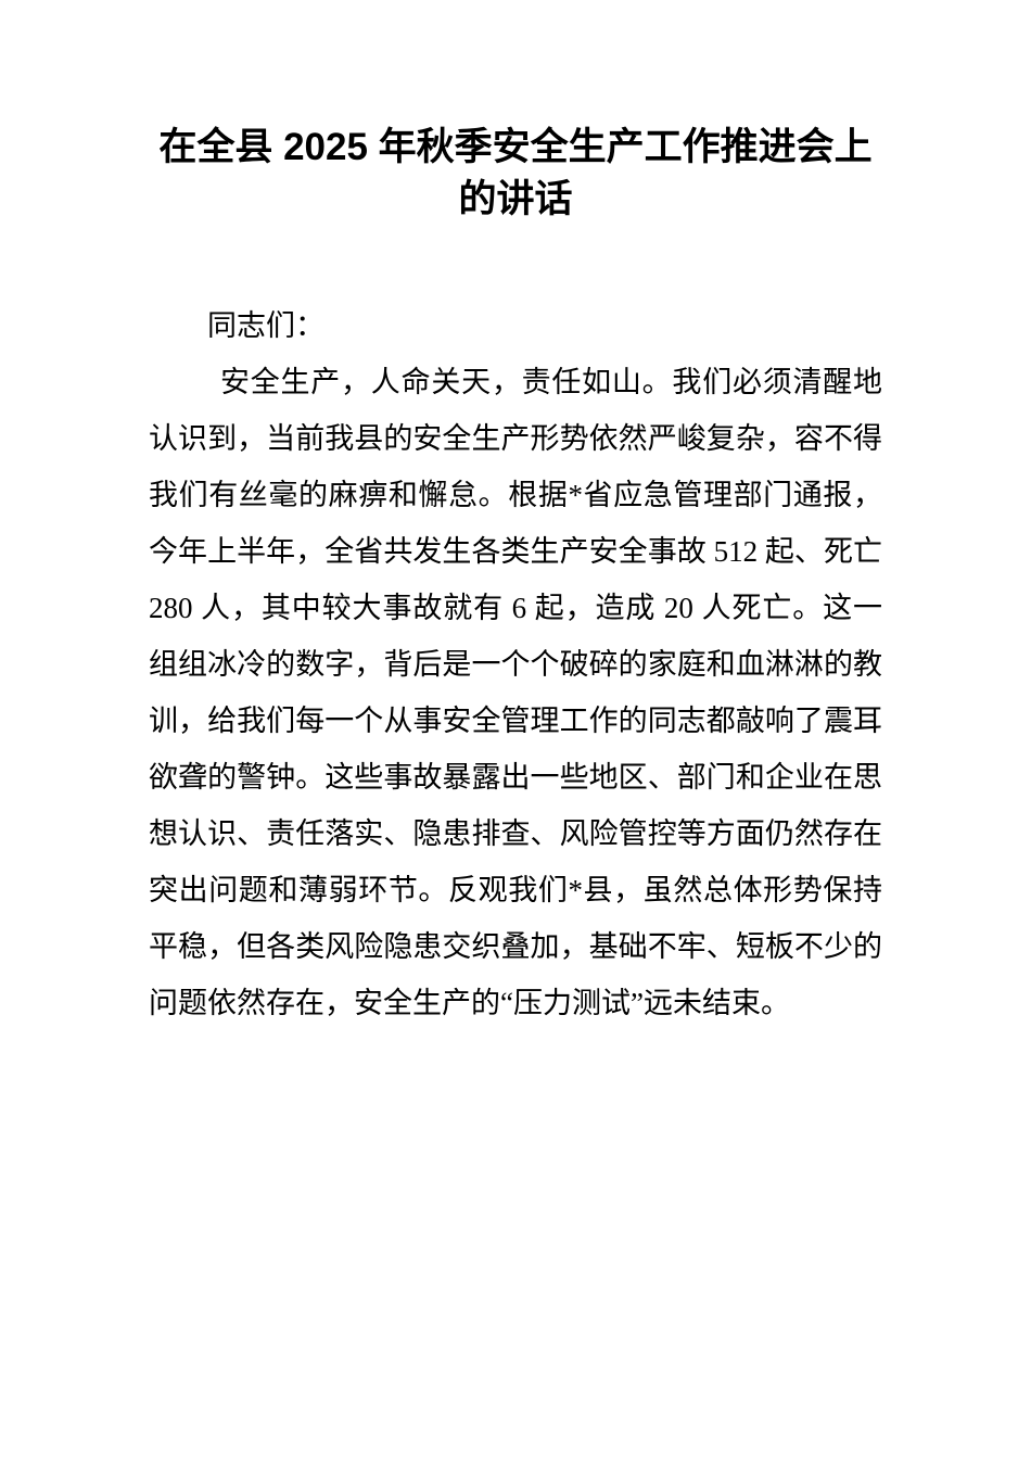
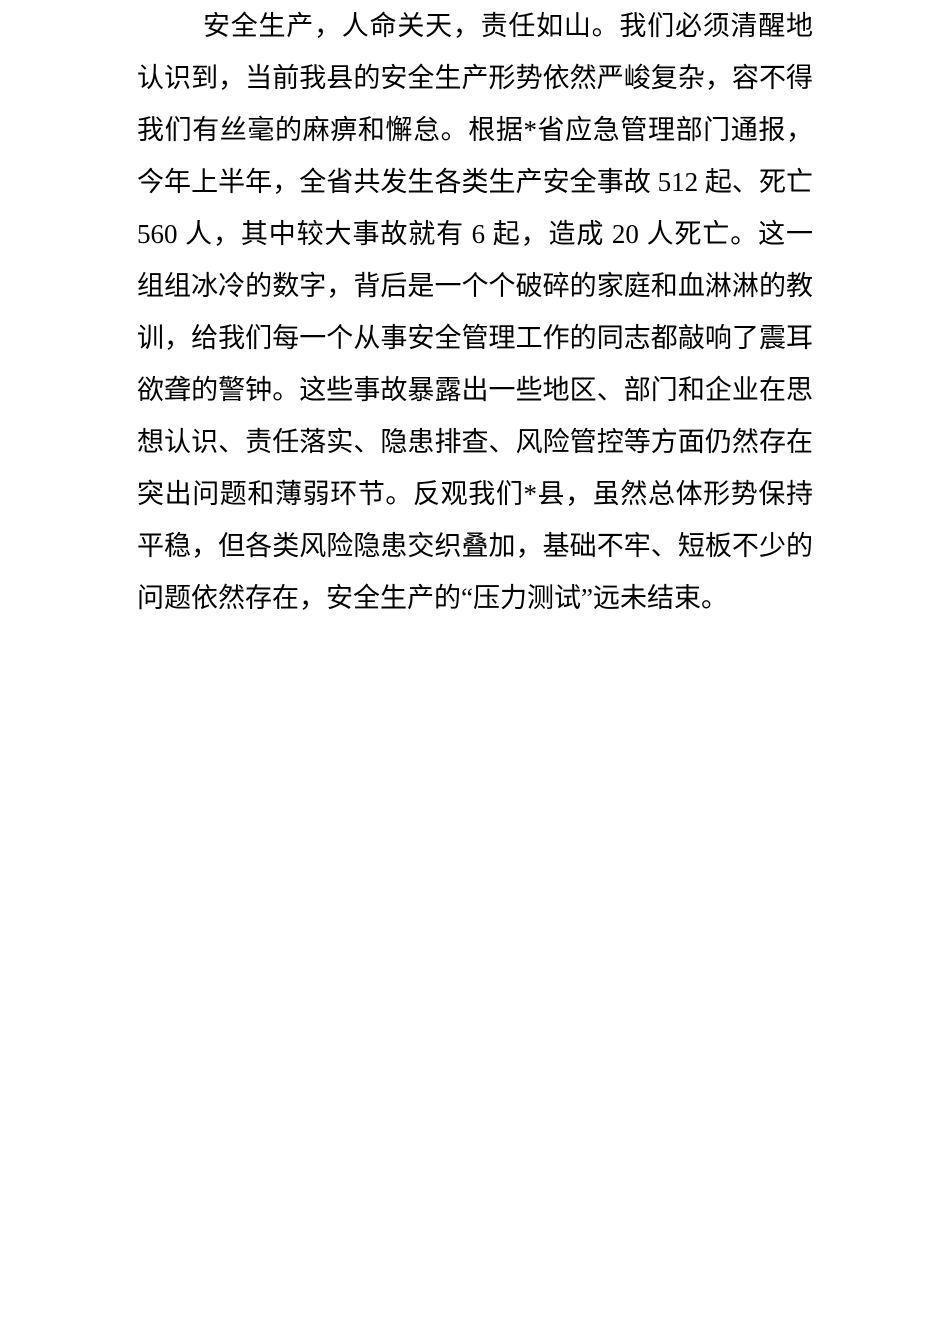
- 在全县 2025 年秋季安全生产工作推进会上的讲话
- 同志们：
- 安全生产，人命关天，责任如山。我们必须清醒地认识到，当前我县的安全生产形势依然严峻复杂，容不得我们有丝毫的麻痹和懈怠。根据*省应急管理部门通报，今年上半年，全省共发生各类生产安全事故 512 起、死亡 280 人，其中较大事故就有 6 起，造成 20 人死亡。这一组组冰冷的数字，背后是一个个破碎的家庭和血淋淋的教训，给我们每一个从事安全管理工作的同志都敲响了震耳欲聋的警钟。这些事故暴露出一些地区、部门和企业在思想认识、责任落实、隐患排查、风险管控等方面仍然存在突出问题和薄弱环节。反观我们*县，虽然总体形势保持平稳，但各类风险隐患交织叠加，基础不牢、短板不少的问题依然存在，安全生产的“压力测试”远未结束。
+ 安全生产，人命关天，责任如山。我们必须清醒地认识到，当前我县的安全生产形势依然严峻复杂，容不得我们有丝毫的麻痹和懈怠。根据*省应急管理部门通报，今年上半年，全省共发生各类生产安全事故 512 起、死亡 560 人，其中较大事故就有 6 起，造成 20 人死亡。这一组组冰冷的数字，背后是一个个破碎的家庭和血淋淋的教训，给我们每一个从事安全管理工作的同志都敲响了震耳欲聋的警钟。这些事故暴露出一些地区、部门和企业在思想认识、责任落实、隐患排查、风险管控等方面仍然存在突出问题和薄弱环节。反观我们*县，虽然总体形势保持平稳，但各类风险隐患交织叠加，基础不牢、短板不少的问题依然存在，安全生产的“压力测试”远未结束。
